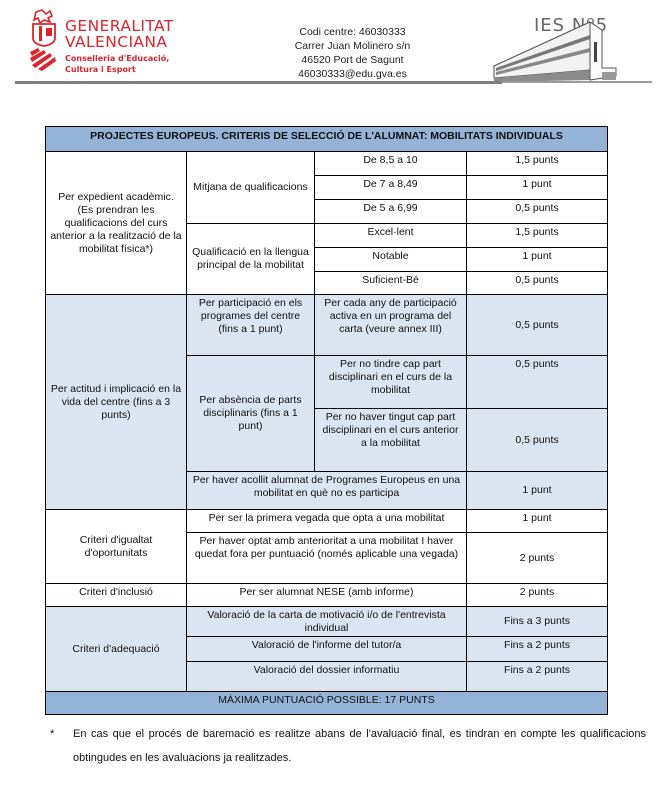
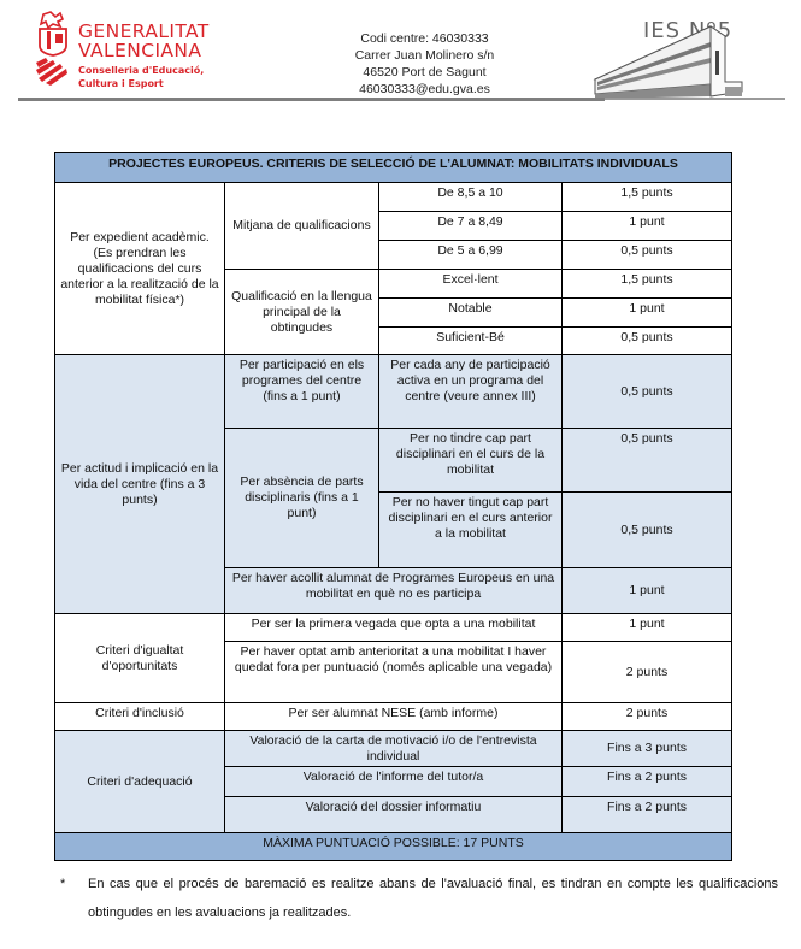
  GENERALITAT
  VALENCIANA
  Conselleria d'Educació,
  Cultura i Esport
  Codi centre: 46030333
  Carrer Juan Molinero s/n
  46520 Port de Sagunt
  46030333@edu.gva.es
  IES N5
  PROJECTES EUROPEUS. CRITERIS DE SELECCIÓ DE L'ALUMNAT: MOBILITATS INDIVIDUALS
  Per expedient acadèmic. (Es prendran les qualificacions del curs anterior a la realització de la mobilitat física*)	Mitjana de qualificacions	De 8,5 a 10	1,5 punts
  De 7 a 8,49	1 punt
  De 5 a 6,99	0,5 punts
- Qualificació en la llengua principal de la mobilitat	Excel·lent	1,5 punts
+ Qualificació en la llengua principal de la obtingudes	Excel·lent	1,5 punts
  Notable	1 punt
  Suficient-Bé	0,5 punts
- Per actitud i implicació en la vida del centre (fins a 3 punts)	Per participació en els programes del centre (fins a 1 punt)	Per cada any de participació activa en un programa del carta (veure annex III)	0,5 punts
+ Per actitud i implicació en la vida del centre (fins a 3 punts)	Per participació en els programes del centre (fins a 1 punt)	Per cada any de participació activa en un programa del centre (veure annex III)	0,5 punts
  Per absència de parts disciplinaris (fins a 1 punt)	Per no tindre cap part disciplinari en el curs de la mobilitat	0,5 punts
  Per no haver tingut cap part disciplinari en el curs anterior a la mobilitat	0,5 punts
  Per haver acollit alumnat de Programes Europeus en una mobilitat en què no es participa	1 punt
  Criteri d'igualtat d'oportunitats	Per ser la primera vegada que opta a una mobilitat	1 punt
  Per haver optat amb anterioritat a una mobilitat I haver quedat fora per puntuació (només aplicable una vegada)	2 punts
  Criteri d'inclusió	Per ser alumnat NESE (amb informe)	2 punts
  Criteri d'adequació	Valoració de la carta de motivació i/o de l'entrevista individual	Fins a 3 punts
  Valoració de l'informe del tutor/a	Fins a 2 punts
  Valoració del dossier informatiu	Fins a 2 punts
  MÀXIMA PUNTUACIÓ POSSIBLE: 17 PUNTS
  *
  En cas que el procés de baremació es realitze abans de l'avaluació final, es tindran en compte les qualificacions obtingudes en les avaluacions ja realitzades.
